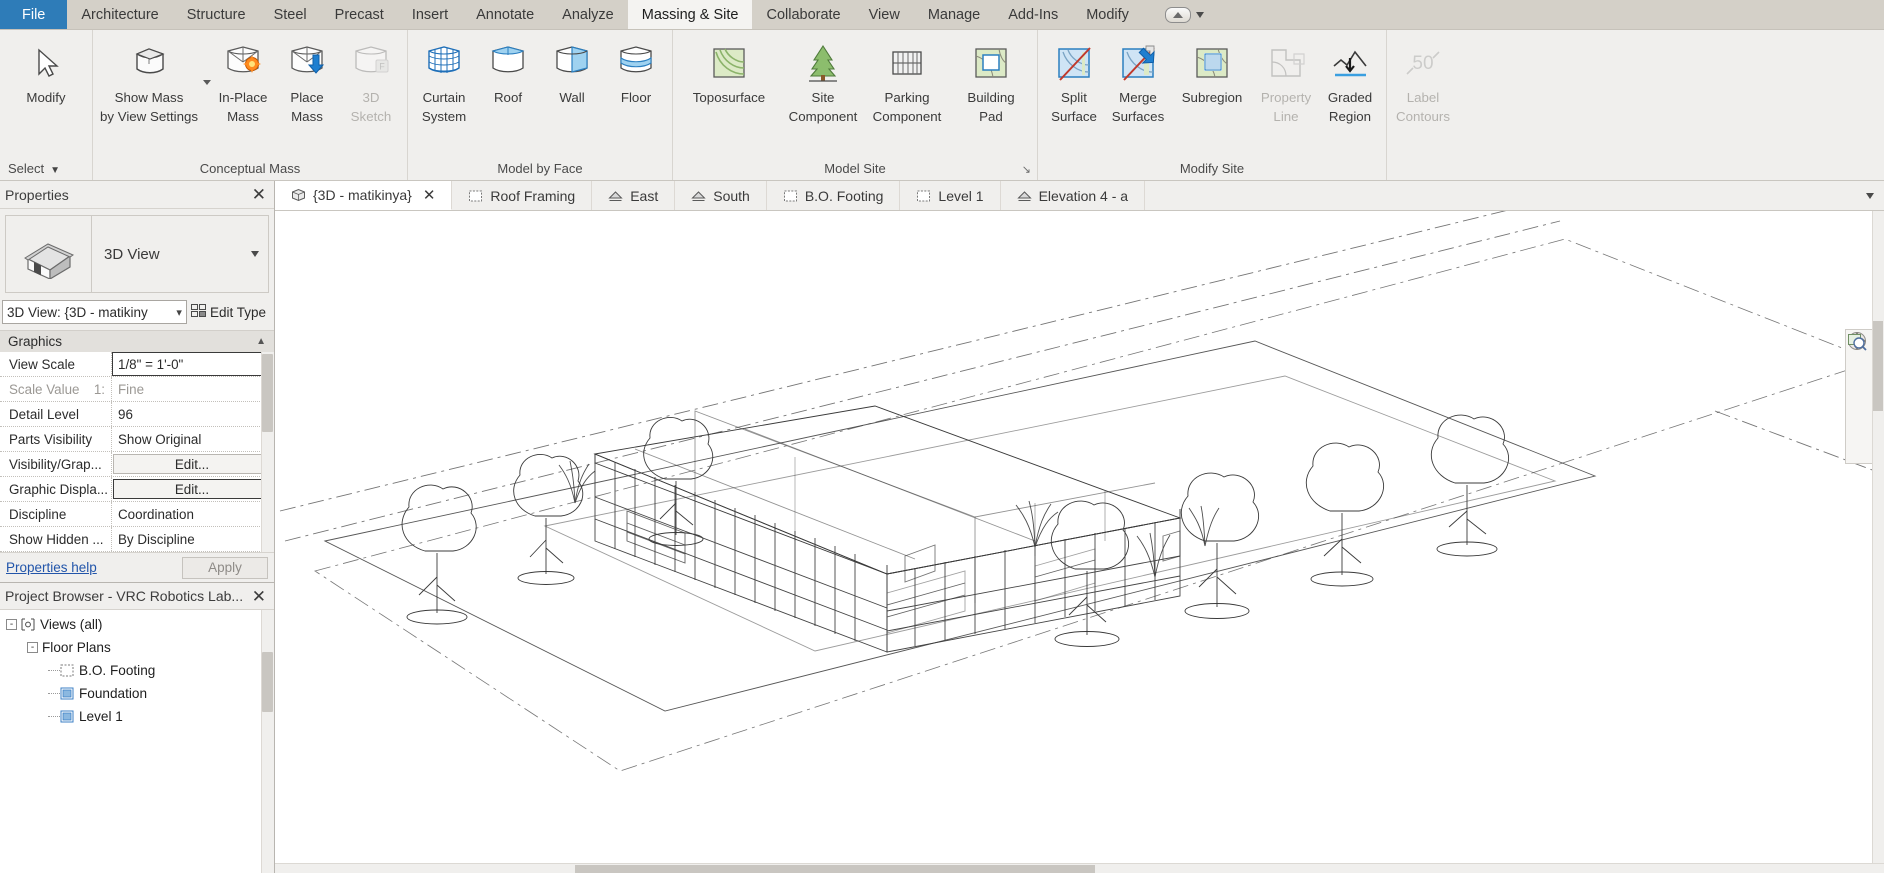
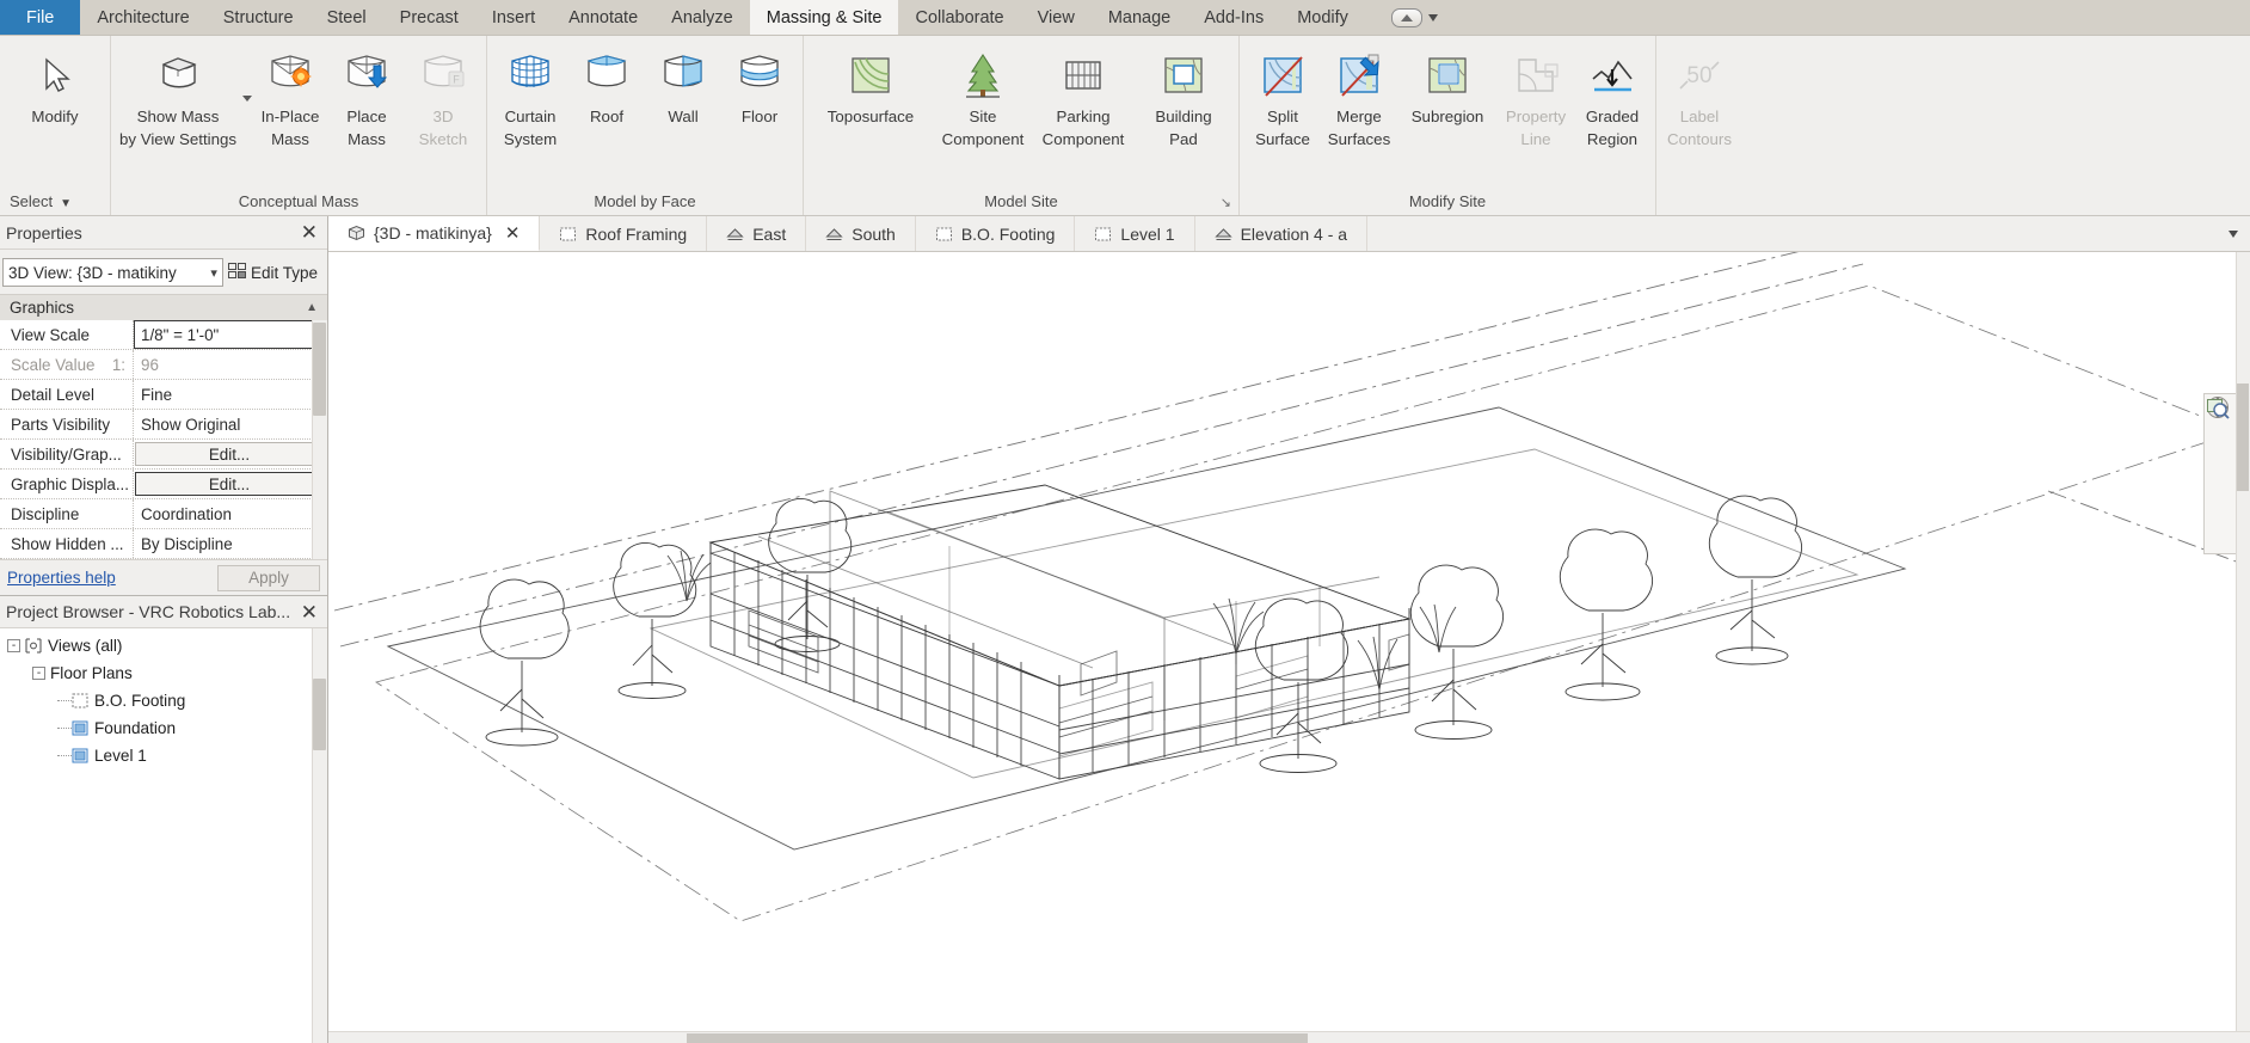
  File
  Architecture
  Structure
  Steel
  Precast
  Insert
  Annotate
  Analyze
  Massing & Site
  Collaborate
  View
  Manage
  Add-Ins
  Modify
  Modify
  Select ▼
  Show Mass
  by View Settings
  In-Place
  Mass
  Place
  Mass
  F
  3D
  Sketch
  Conceptual Mass
  Curtain
  System
  Roof
  Wall
  Floor
  Model by Face
  Toposurface
  Site
  Component
  Parking
  Component
  Building
  Pad
  Model Site
  ↘
  Split
  Surface
  Merge
  Surfaces
  Subregion
  Property
  Line
  Graded
  Region
  Modify Site
  50
  Label
  Contours
  Properties
  ✕
- 3D View
  3D View: {3D - matikiny
  ▾
  Edit Type
  Graphics
  ▲
  View Scale
  1/8" = 1'-0"
  Scale Value
  1:
- Fine
+ 96
  Detail Level
- 96
+ Fine
  Parts Visibility
  Show Original
  Visibility/Grap...
  Edit...
  Graphic Displa...
  Edit...
  Discipline
  Coordination
  Show Hidden ...
  By Discipline
  Properties help
  Apply
  Project Browser - VRC Robotics Lab...
  ✕
  -
  Views (all)
  -
  Floor Plans
  B.O. Footing
  Foundation
  Level 1
  {3D - matikinya}
  ✕
  Roof Framing
  East
  South
  B.O. Footing
  Level 1
  Elevation 4 - a
